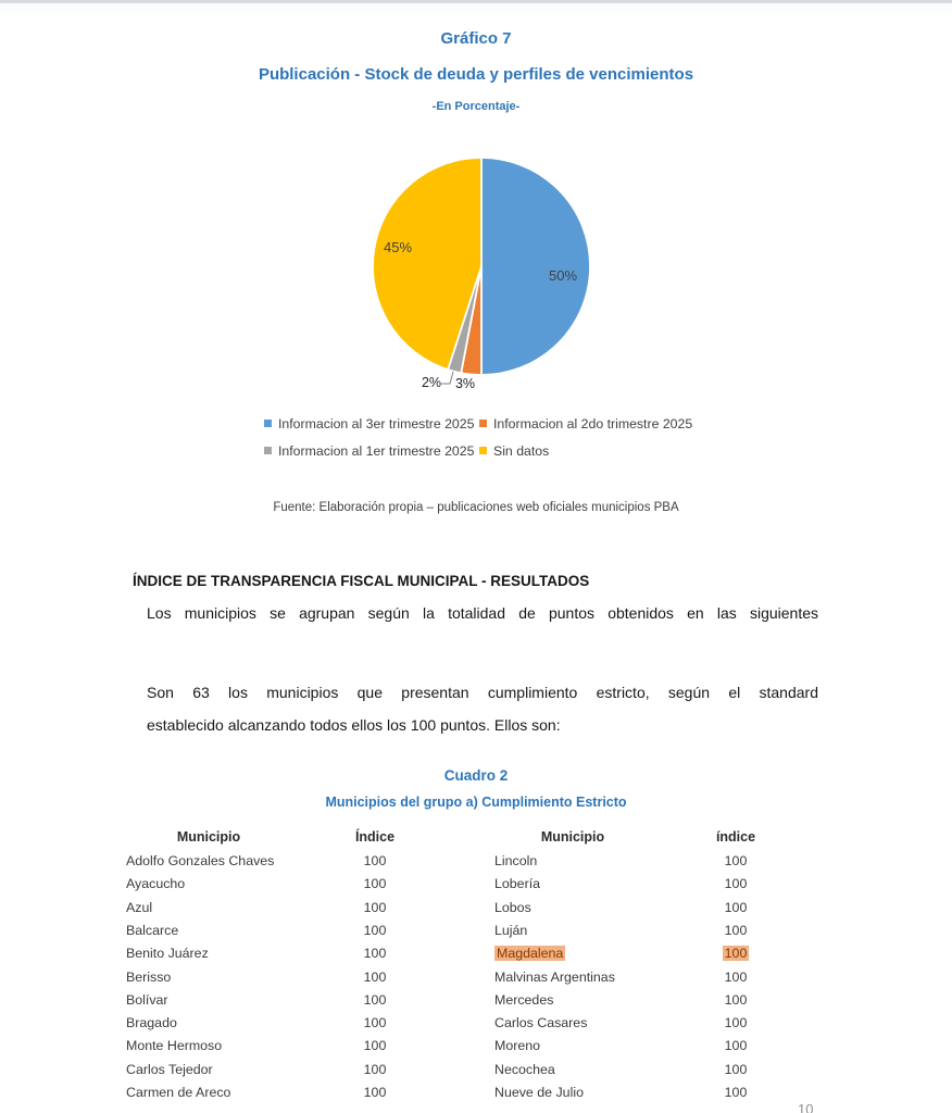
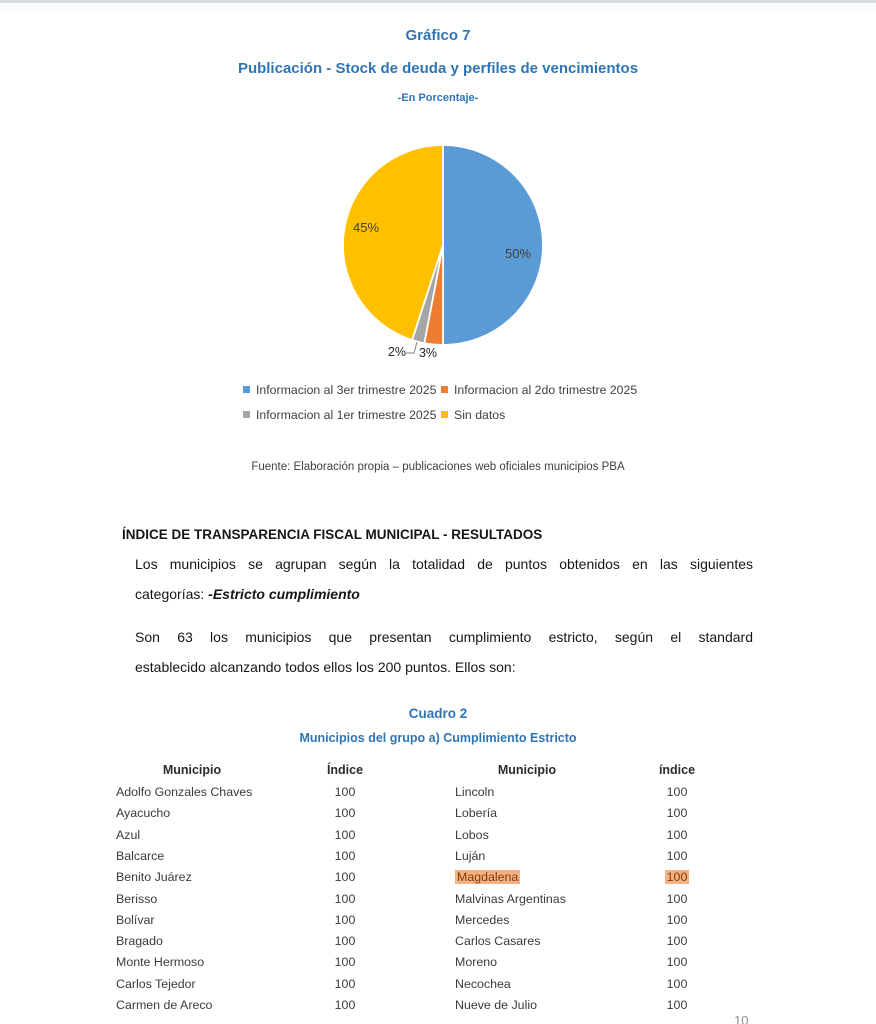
  Gráfico 7
  Publicación - Stock de deuda y perfiles de vencimientos
  -En Porcentaje-
  50%
  3%
  2%
  45%
  Informacion al 3er trimestre 2025
  Informacion al 2do trimestre 2025
  Informacion al 1er trimestre 2025
  Sin datos
  Fuente: Elaboración propia – publicaciones web oficiales municipios PBA
  ÍNDICE DE TRANSPARENCIA FISCAL MUNICIPAL - RESULTADOS
  Los municipios se agrupan según la totalidad de puntos obtenidos en las siguientes
+ categorías: -Estricto cumplimiento
  Son 63 los municipios que presentan cumplimiento estricto, según el standard
- establecido alcanzando todos ellos los 100 puntos. Ellos son:
+ establecido alcanzando todos ellos los 200 puntos. Ellos son:
  Cuadro 2
  Municipios del grupo a) Cumplimiento Estricto
  Municipio
  Índice
  Municipio
  índice
  Adolfo Gonzales Chaves
  100
  Lincoln
  100
  Ayacucho
  100
  Lobería
  100
  Azul
  100
  Lobos
  100
  Balcarce
  100
  Luján
  100
  Benito Juárez
  100
  Magdalena
  100
  Berisso
  100
  Malvinas Argentinas
  100
  Bolívar
  100
  Mercedes
  100
  Bragado
  100
  Carlos Casares
  100
  Monte Hermoso
  100
  Moreno
  100
  Carlos Tejedor
  100
  Necochea
  100
  Carmen de Areco
  100
  Nueve de Julio
  100
  10
